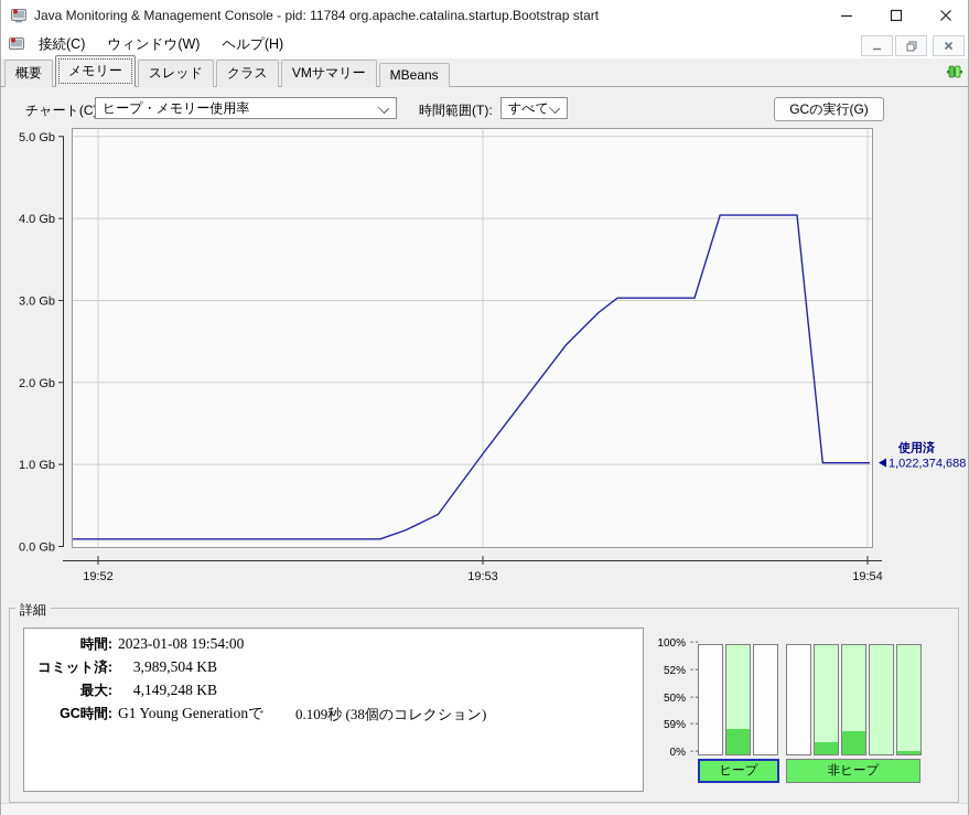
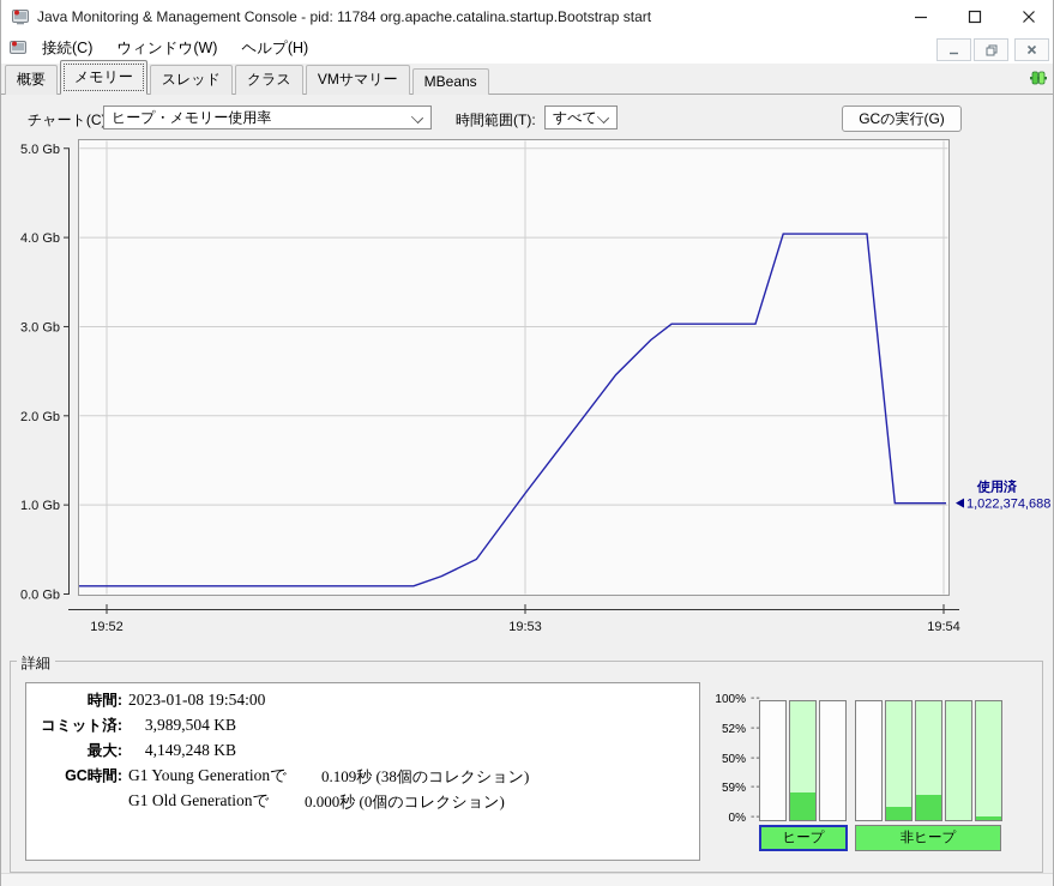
  Java Monitoring & Management Console - pid: 11784 org.apache.catalina.startup.Bootstrap start
  接続(C)
  ウィンドウ(W)
  ヘルプ(H)
  概要
  メモリー
  スレッド
  クラス
  VMサマリー
  MBeans
  チャート(C
  ヒープ・メモリー使用率
  時間範囲(T):
  すべて
  GCの実行(G)
  5.0 Gb
  4.0 Gb
  3.0 Gb
  2.0 Gb
  1.0 Gb
  0.0 Gb
  19:52
  19:53
  19:54
  使用済
  1,022,374,688
  詳細
  時間: 2023-01-08 19:54:00
  コミット済: 3,989,504 KB
  最大: 4,149,248 KB
  GC時間: G1 Young Generationで
  0.109秒 (38個のコレクション)
+ G1 Old Generationで
+ 0.000秒 (0個のコレクション)
  100%
  --
  52%
  50%
  59%
  0%
  ヒープ
  非ヒープ
